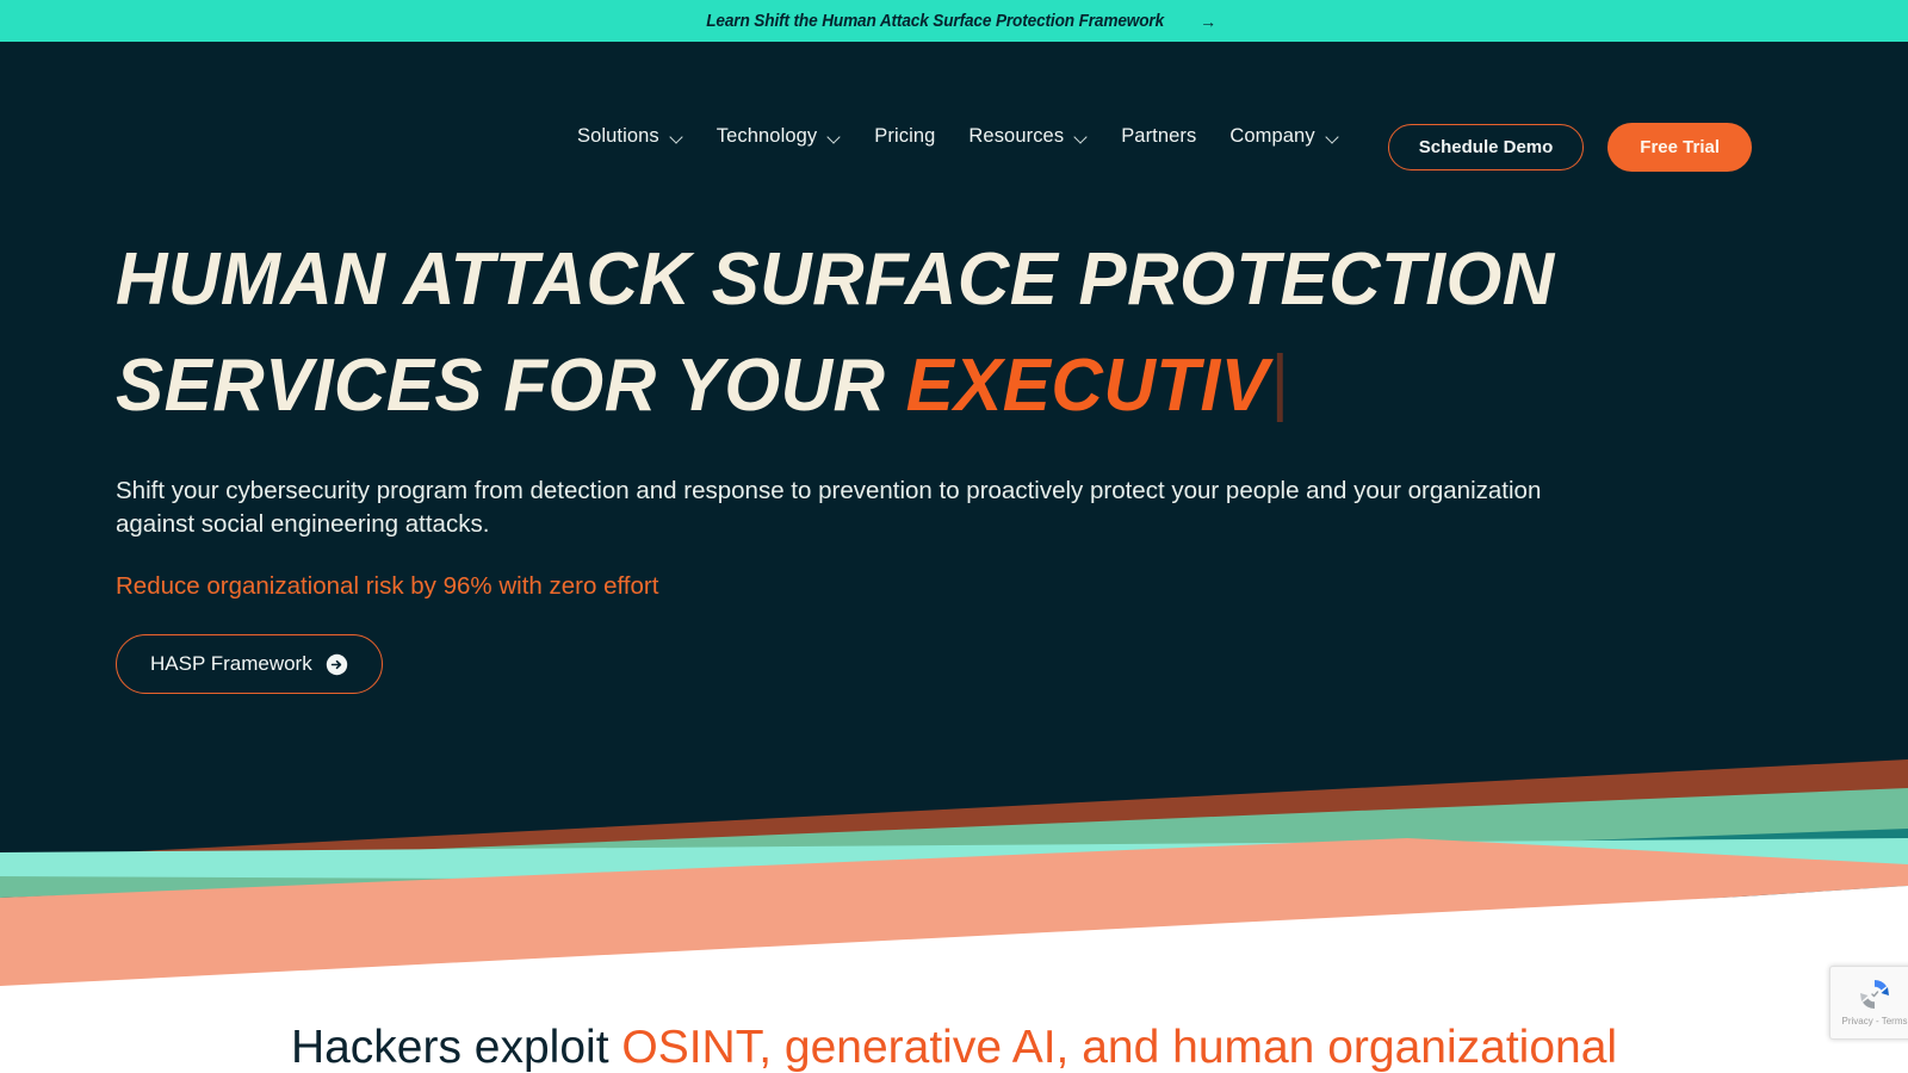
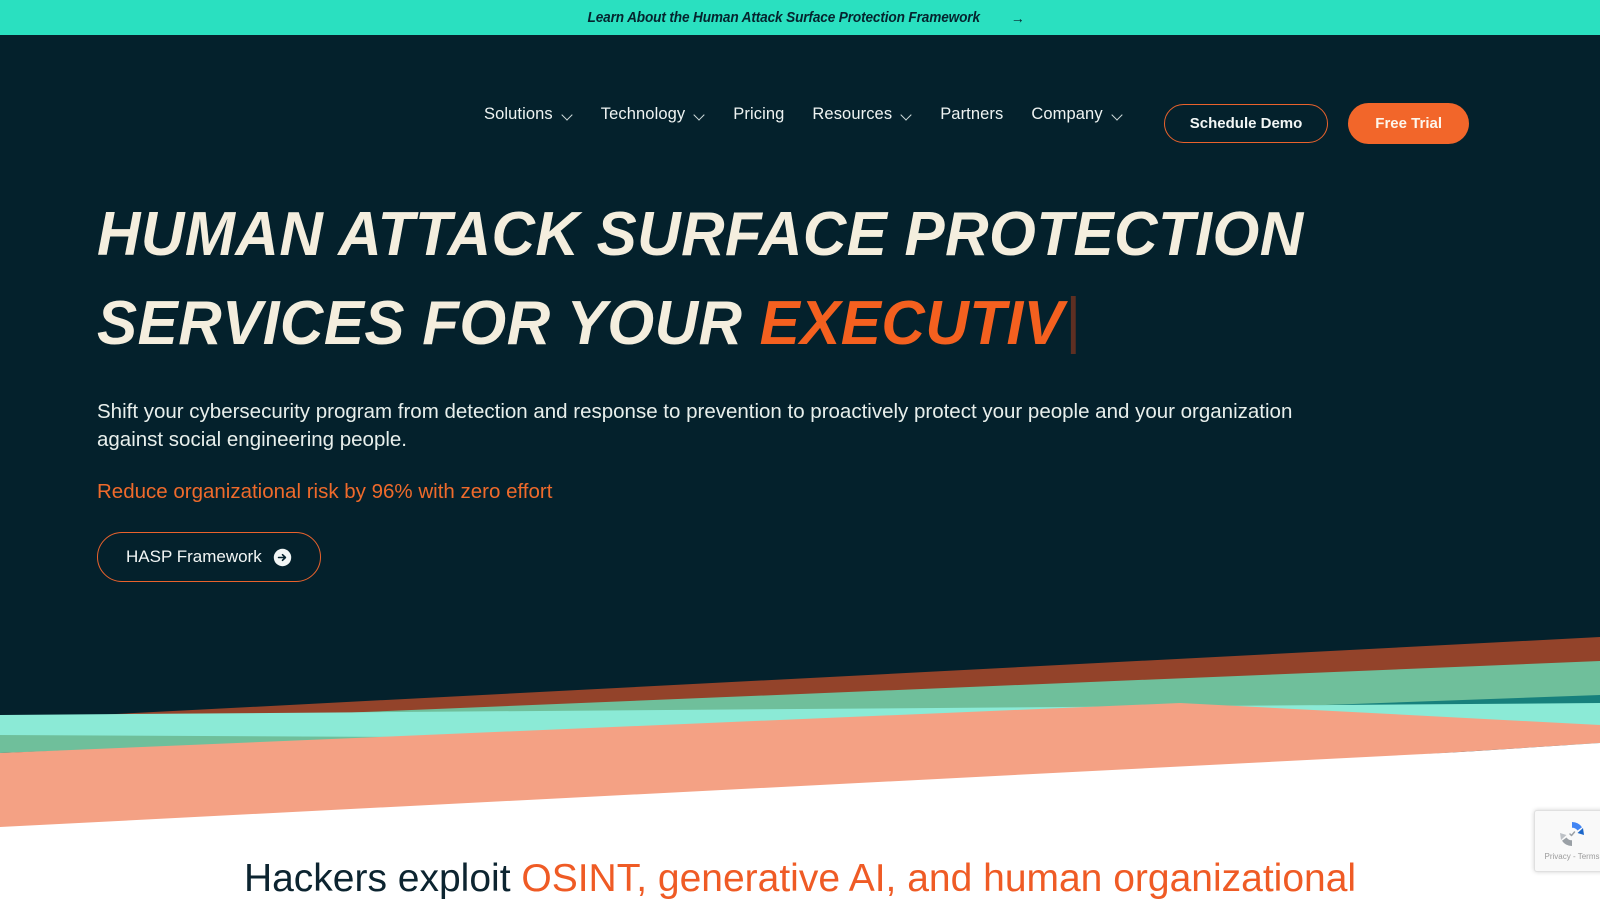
- Learn Shift the Human Attack Surface Protection Framework
+ Learn About the Human Attack Surface Protection Framework
  →
  Solutions
  Technology
  Pricing
  Resources
  Partners
  Company
  Schedule Demo
  Free Trial
  HUMAN ATTACK SURFACE PROTECTION
  SERVICES FOR YOUR EXECUTIV
- Shift your cybersecurity program from detection and response to prevention to proactively protect your people and your organization against social engineering attacks.
+ Shift your cybersecurity program from detection and response to prevention to proactively protect your people and your organization against social engineering people.
  Reduce organizational risk by 96% with zero effort
  HASP Framework
  Hackers exploit OSINT, generative AI, and human organizational
  Privacy - Terms
